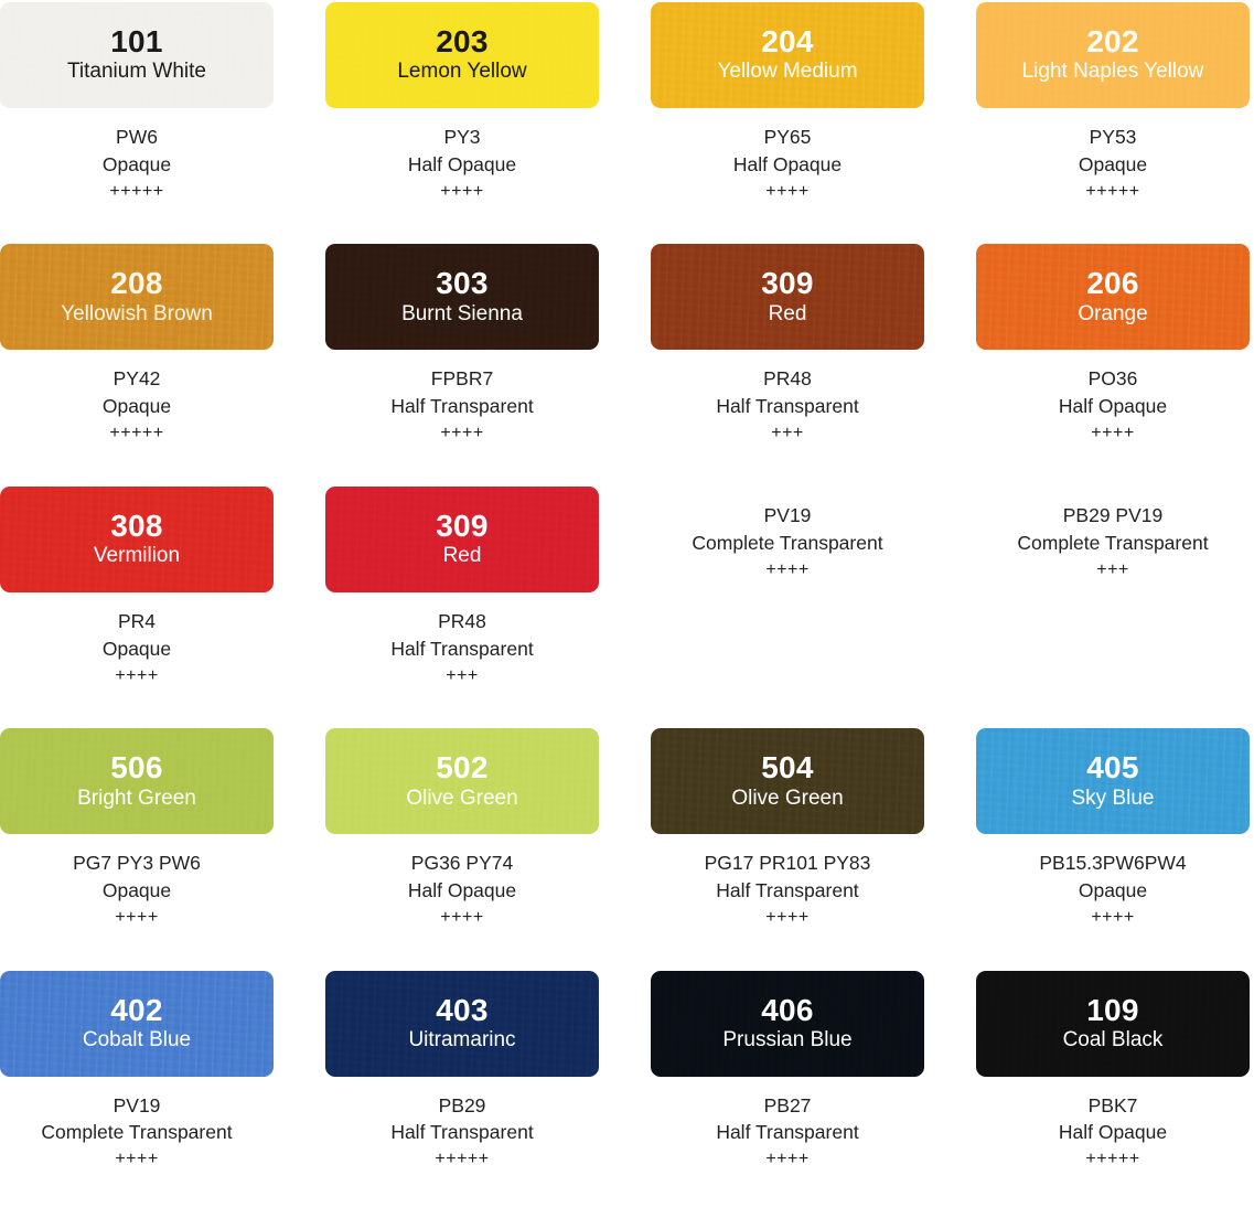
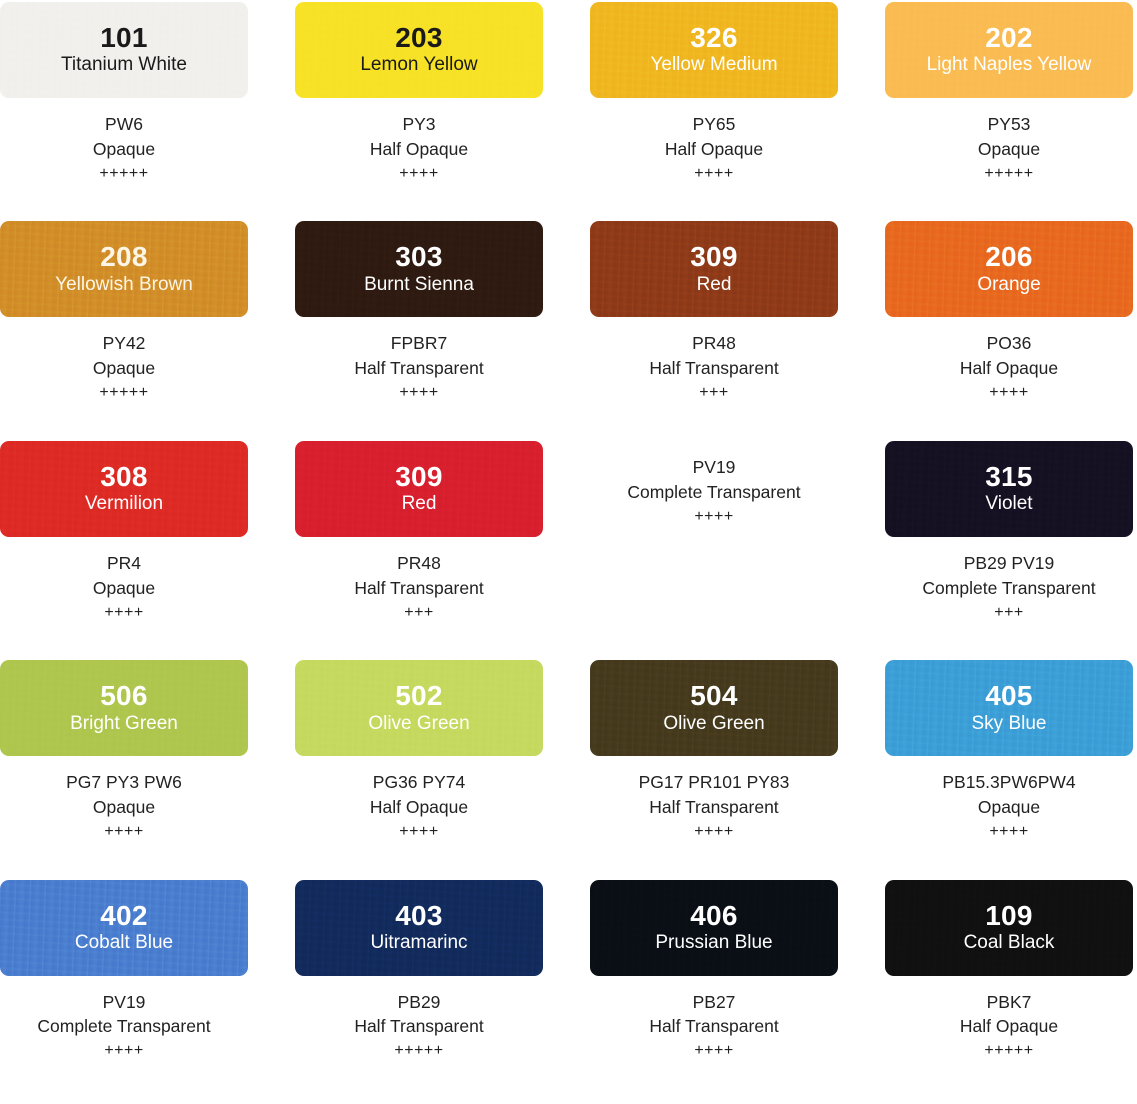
  101
  Titanium White
  PW6
  Opaque
  +++++
  203
  Lemon Yellow
  PY3
  Half Opaque
  ++++
- 204
+ 326
  Yellow Medium
  PY65
  Half Opaque
  ++++
  202
  Light Naples Yellow
  PY53
  Opaque
  +++++
  208
  Yellowish Brown
  PY42
  Opaque
  +++++
  303
  Burnt Sienna
  FPBR7
  Half Transparent
  ++++
  309
  Red
  PR48
  Half Transparent
  +++
  206
  Orange
  PO36
  Half Opaque
  ++++
  308
  Vermilion
  PR4
  Opaque
  ++++
  309
  Red
  PR48
  Half Transparent
  +++
  PV19
  Complete Transparent
  ++++
+ 315
+ Violet
  PB29 PV19
  Complete Transparent
  +++
  506
  Bright Green
  PG7 PY3 PW6
  Opaque
  ++++
  502
  Olive Green
  PG36 PY74
  Half Opaque
  ++++
  504
  Olive Green
  PG17 PR101 PY83
  Half Transparent
  ++++
  405
  Sky Blue
  PB15.3PW6PW4
  Opaque
  ++++
  402
  Cobalt Blue
  PV19
  Complete Transparent
  ++++
  403
  Uitramarinc
  PB29
  Half Transparent
  +++++
  406
  Prussian Blue
  PB27
  Half Transparent
  ++++
  109
  Coal Black
  PBK7
  Half Opaque
  +++++
